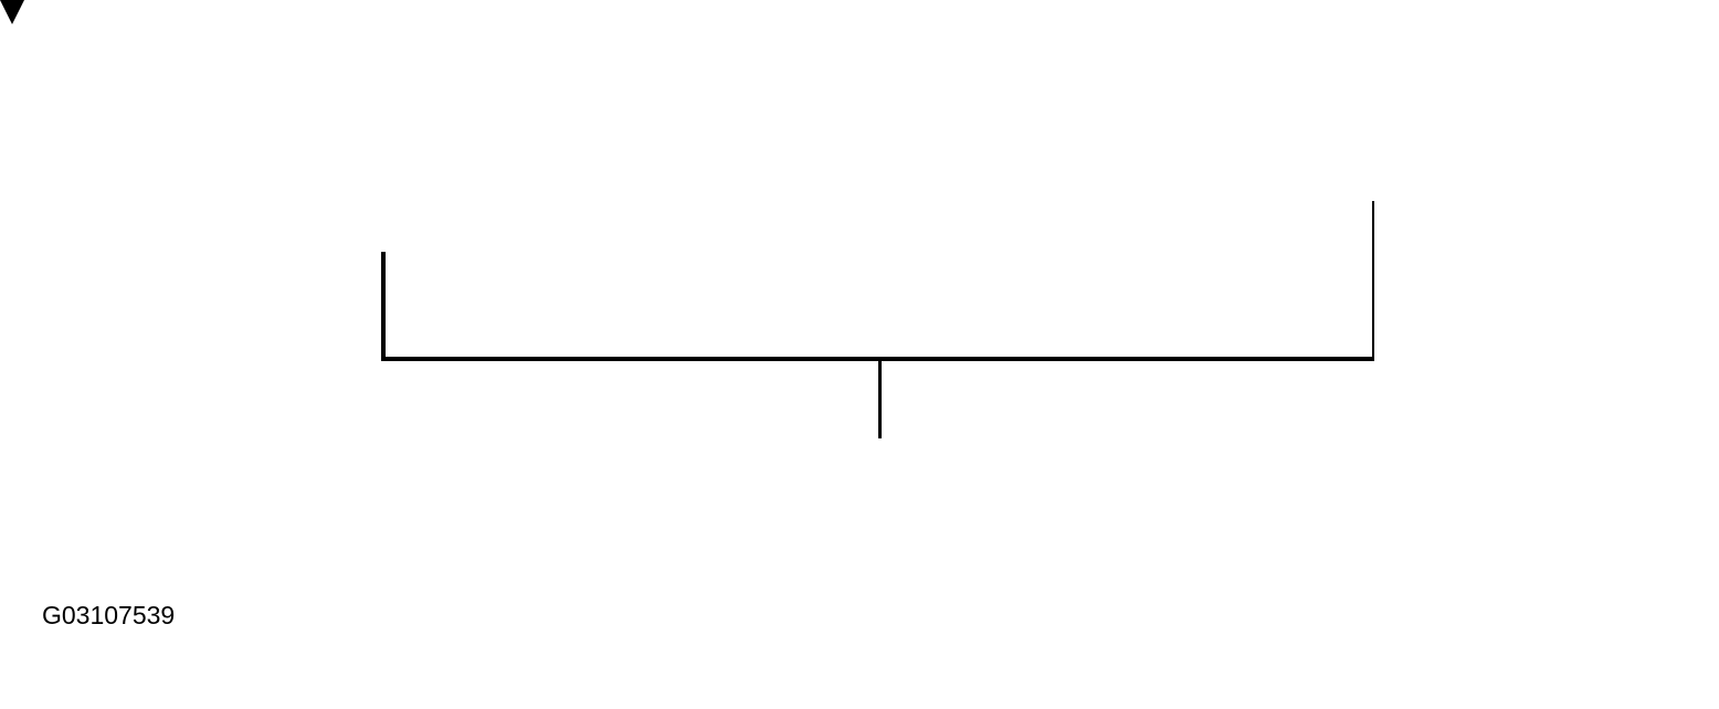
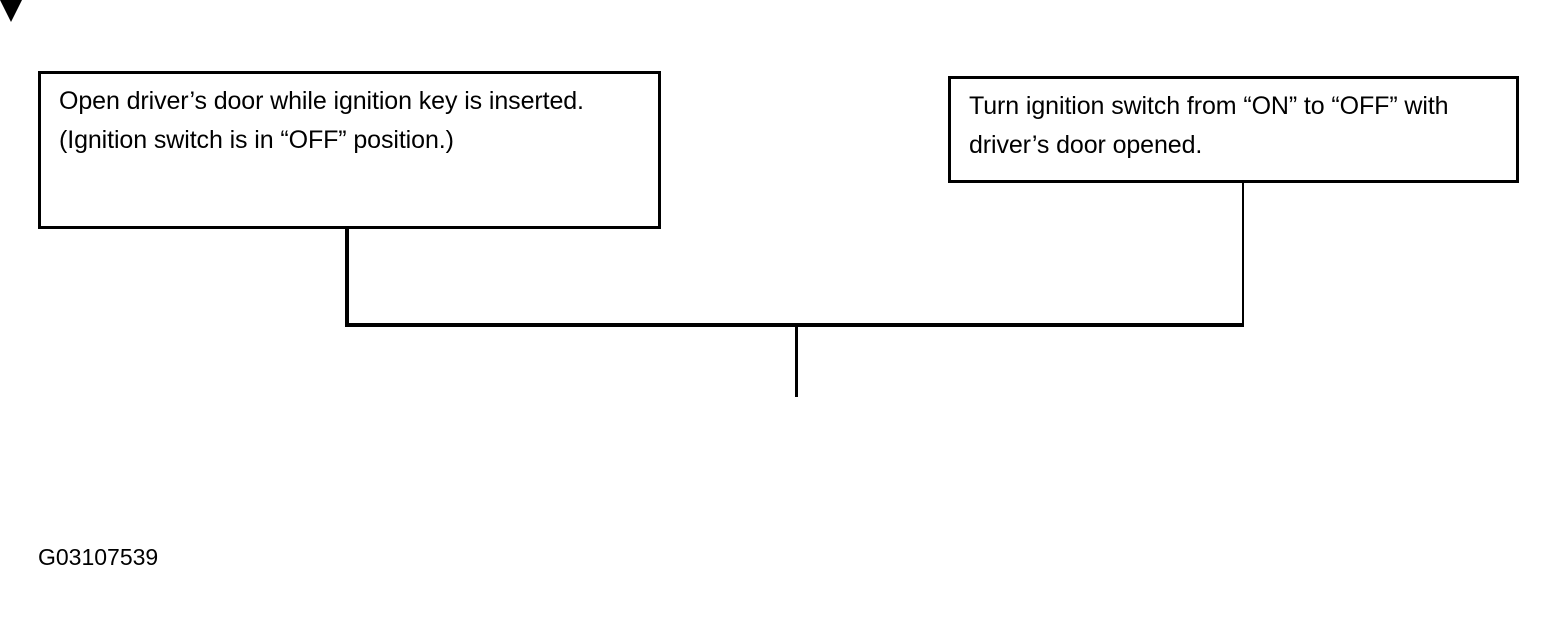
+ Open driver’s door while ignition key is inserted. (Ignition switch is in “OFF” position.)
+ Turn ignition switch from “ON” to “OFF” with driver’s door opened.
  G03107539
